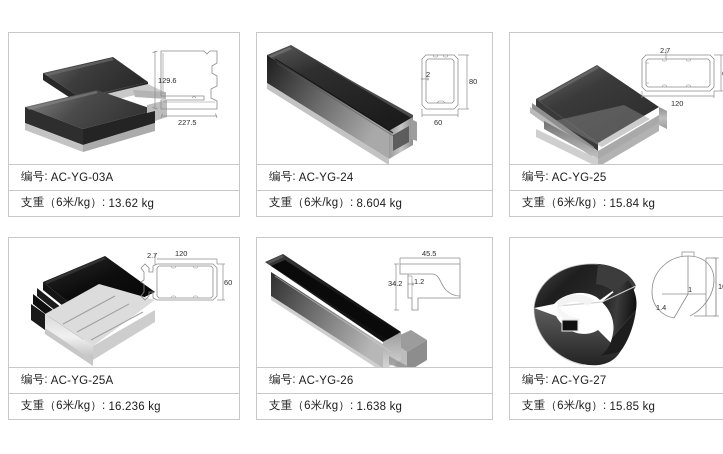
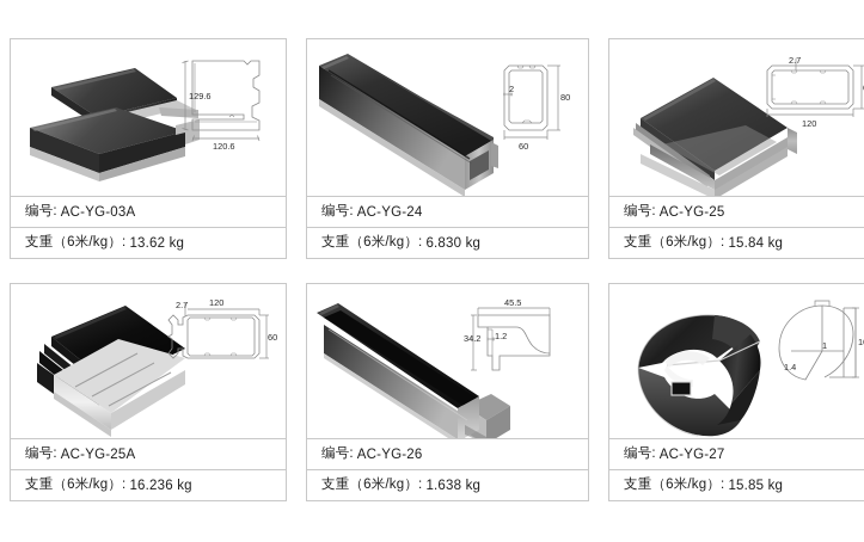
  129.6
- 227.5
+ 120.6
  编号:
  AC-YG-03A
  支重（6米/kg）:
  13.62 kg
  2
  80
  60
  编号:
  AC-YG-24
  支重（6米/kg）:
- 8.604 kg
+ 6.830 kg
  2.7
  120
  编号:
  AC-YG-25
  支重（6米/kg）:
  15.84 kg
  2.7
  120
  60
  编号:
  AC-YG-25A
  支重（6米/kg）:
  16.236 kg
  45.5
  34.2
  1.2
  编号:
  AC-YG-26
  支重（6米/kg）:
  1.638 kg
  1.4
  1
  编号:
  AC-YG-27
  支重（6米/kg）:
  15.85 kg
